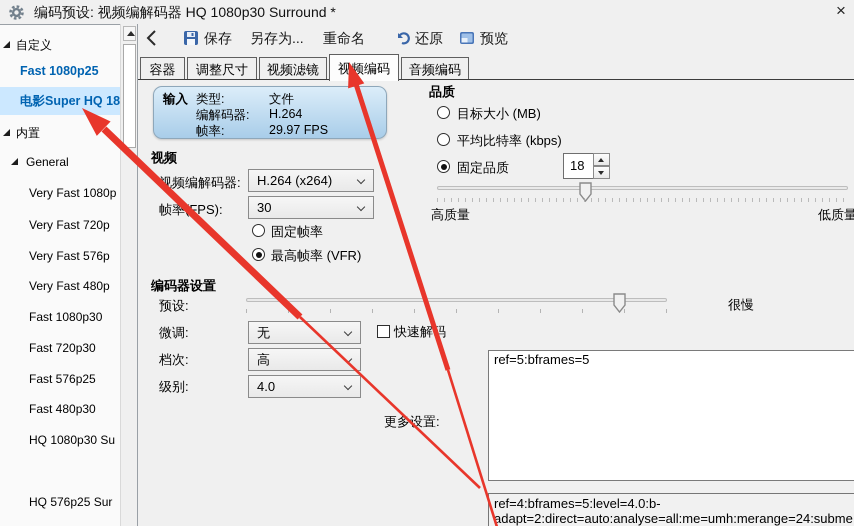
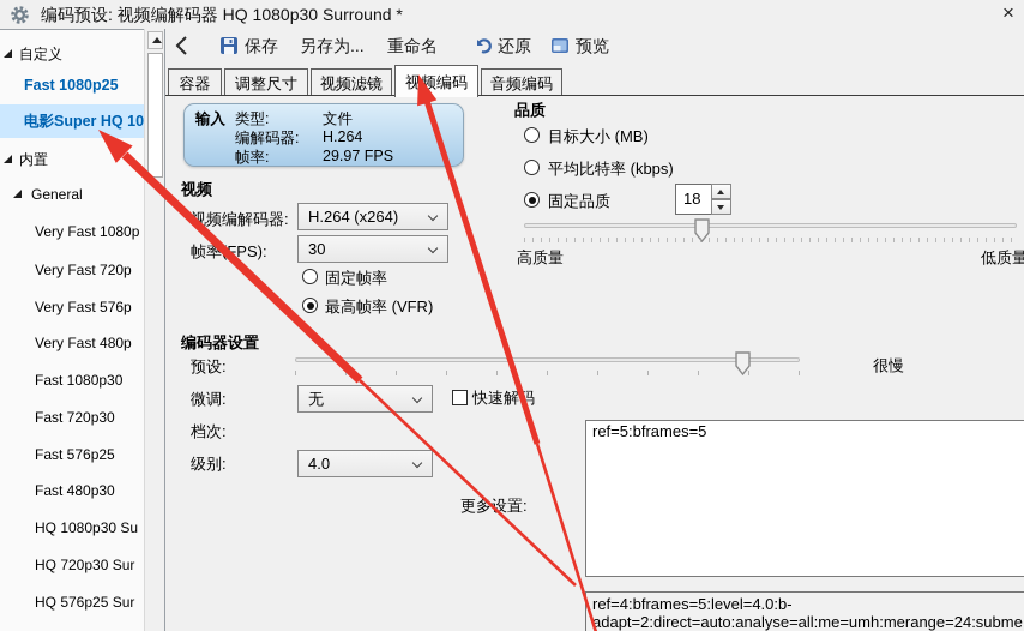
  编码预设: 视频编解码器 HQ 1080p30 Surround *
  ×
  自定义
  Fast 1080p25
- 电影Super HQ 18
+ 电影Super HQ 10
  内置
  General
  Very Fast 1080p
  Very Fast 720p
  Very Fast 576p
  Very Fast 480p
  Fast 1080p30
  Fast 720p30
  Fast 576p25
  Fast 480p30
  HQ 1080p30 Su
+ HQ 720p30 Sur
  HQ 576p25 Sur
  保存
  另存为...
  重命名
  还原
  预览
  容器
  调整尺寸
  视频滤镜
  视频编码
  音频编码
  输入
  类型:
  文件
  编解码器:
  H.264
  帧率:
  29.97 FPS
  视频
  视频编解码器:
  H.264 (x264)
  帧率FPS):
  30
  固定帧率
  最高帧率 (VFR)
  品质
  目标大小 (MB)
  平均比特率 (kbps)
  固定品质
  18
  高质量
  低质量
  编码器设置
  预设:
  很慢
  微调:
  无
  快速解码
  档次:
- 高
  级别:
  4.0
  更多设置:
  ref=5:bframes=5
  ref=4:bframes=5:level=4.0:b-
  adapt=2:direct=auto:analyse=all:me=umh:merange=24:subme
